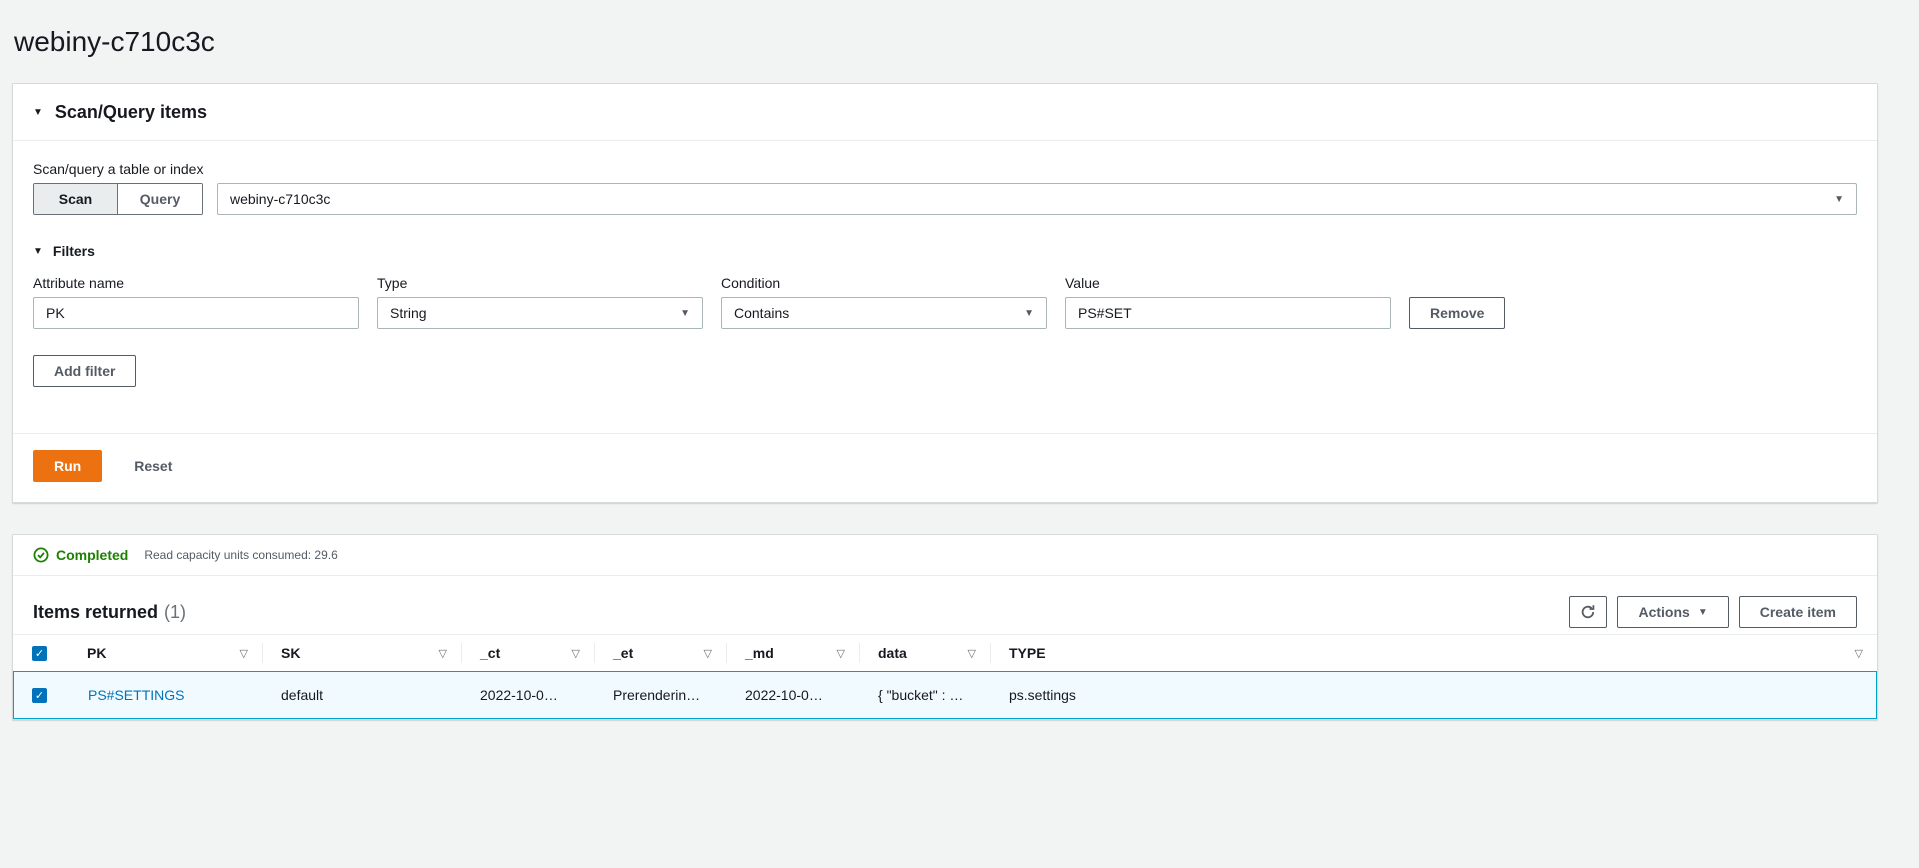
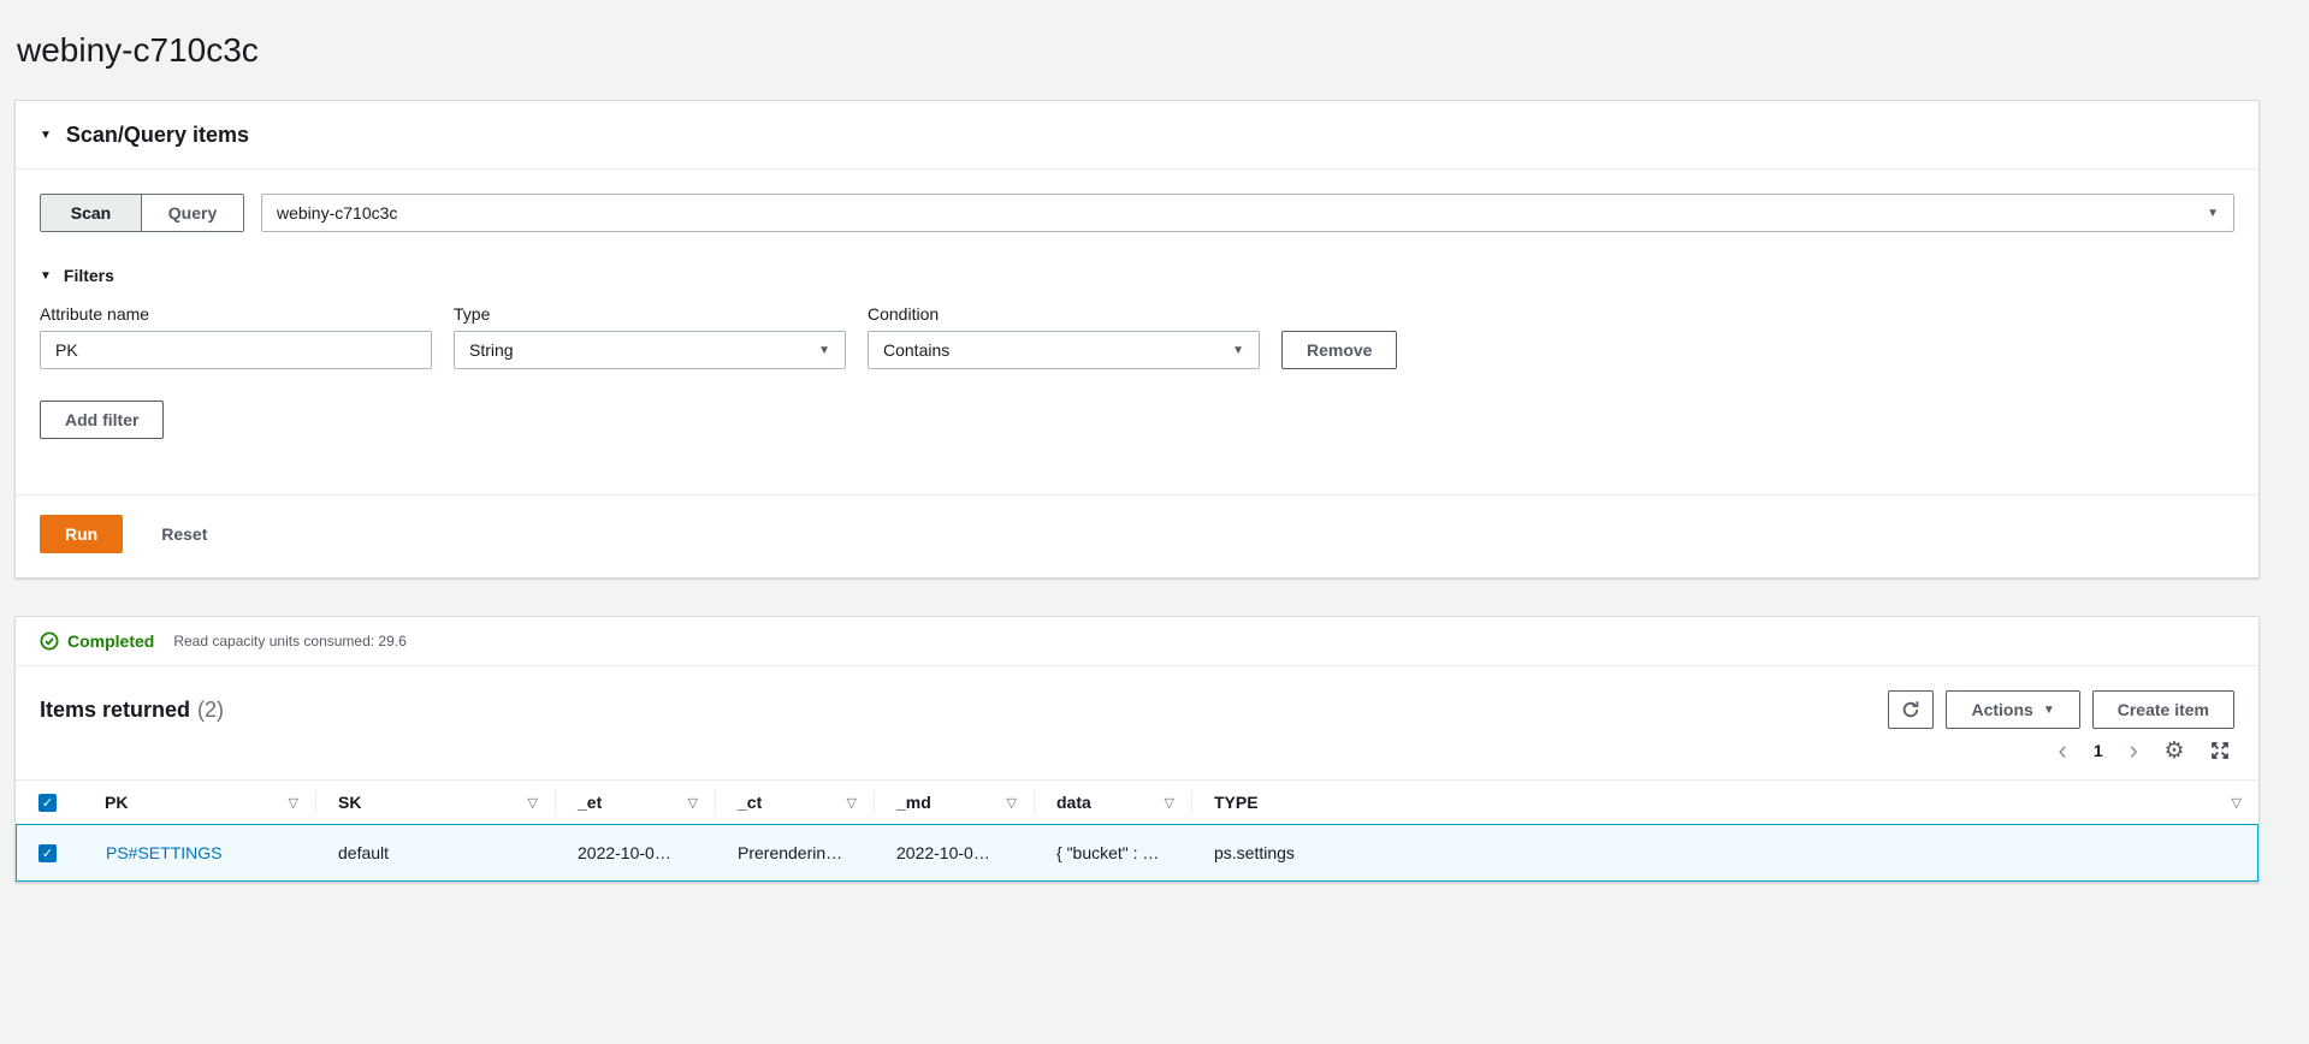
  webiny-c710c3c
  ▼
  Scan/Query items
- Scan/query a table or index
  Scan
  Query
  webiny-c710c3c
  ▼
  ▼
  Filters
  Attribute name
  PK
  Type
  String
  ▼
  Condition
  Contains
  ▼
- Value
- PS#SET
  Remove
  Add filter
  Run
  Reset
  Completed
  Read capacity units consumed: 29.6
- Items returned (1)
+ Items returned (2)
  Actions
  ▼
  Create item
+ ‹
+ 1
+ ›
+ ⚙
  ✓
  PK
  ▽
  SK
  ▽
- _ct
+ _et
  ▽
- _et
+ _ct
  ▽
  _md
  ▽
  data
  ▽
  TYPE
  ▽
  ✓
  PS#SETTINGS
  default
  2022-10-0…
  Prerenderin…
  2022-10-0…
  { "bucket" : …
  ps.settings
